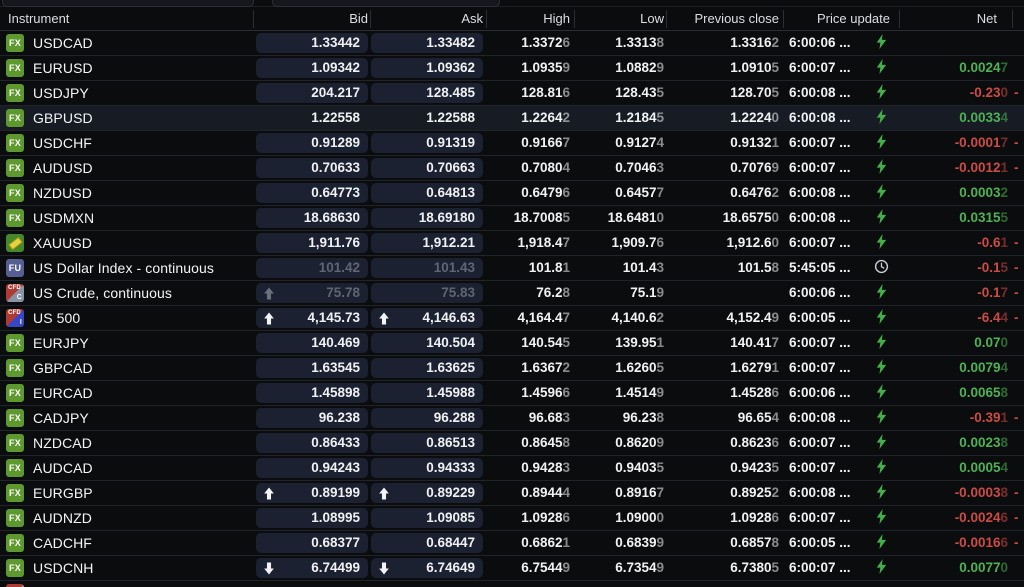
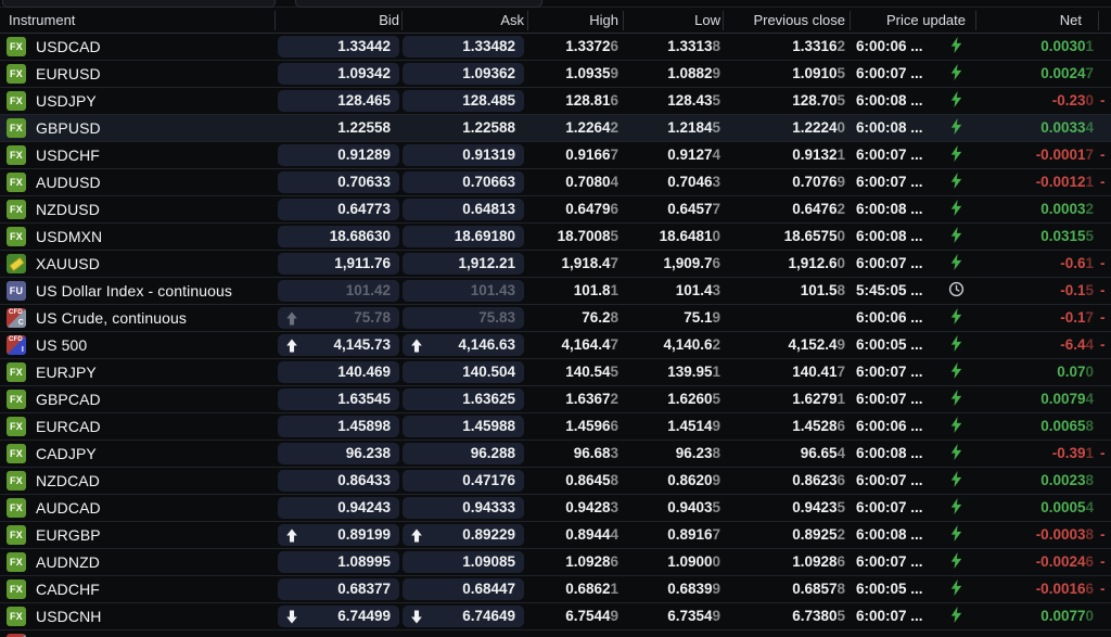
  Instrument
  Bid
  Ask
  High
  Low
  Previous close
  Price update
  Net
  FX
  USDCAD
  1.33442
  1.33482
  1.33726
  1.33138
  1.33162
  6:00:06 ...
+ 0.00301
  FX
  EURUSD
  1.09342
  1.09362
  1.09359
  1.08829
  1.09105
  6:00:07 ...
  0.00247
  FX
  USDJPY
- 204.217
+ 128.465
  128.485
  128.816
  128.435
  128.705
  6:00:08 ...
  -0.230
  -
  FX
  GBPUSD
  1.22558
  1.22588
  1.22642
  1.21845
  1.22240
  6:00:08 ...
  0.00334
  FX
  USDCHF
  0.91289
  0.91319
  0.91667
  0.91274
  0.91321
  6:00:07 ...
  -0.00017
  -
  FX
  AUDUSD
  0.70633
  0.70663
  0.70804
  0.70463
  0.70769
  6:00:07 ...
  -0.00121
  -
  FX
  NZDUSD
  0.64773
  0.64813
  0.64796
  0.64577
  0.64762
  6:00:08 ...
  0.00032
  FX
  USDMXN
  18.68630
  18.69180
  18.70085
  18.64810
  18.65750
  6:00:08 ...
  0.03155
  XAUUSD
  1,911.76
  1,912.21
  1,918.47
  1,909.76
  1,912.60
  6:00:07 ...
  -0.61
  -
  FU
  US Dollar Index - continuous
  101.42
  101.43
  101.81
  101.43
  101.58
  5:45:05 ...
  -0.15
  -
  US Crude, continuous
  75.78
  75.83
  76.28
  75.19
  6:00:06 ...
  -0.17
  -
  US 500
  4,145.73
  4,146.63
  4,164.47
  4,140.62
  4,152.49
  6:00:05 ...
  -6.44
  -
  FX
  EURJPY
  140.469
  140.504
  140.545
  139.951
  140.417
  6:00:07 ...
  0.070
  FX
  GBPCAD
  1.63545
  1.63625
  1.63672
  1.62605
  1.62791
  6:00:07 ...
  0.00794
  FX
  EURCAD
  1.45898
  1.45988
  1.45966
  1.45149
  1.45286
  6:00:06 ...
  0.00658
  FX
  CADJPY
  96.238
  96.288
  96.683
  96.238
  96.654
  6:00:08 ...
  -0.391
  -
  FX
  NZDCAD
  0.86433
- 0.86513
+ 0.47176
  0.86458
  0.86209
  0.86236
  6:00:07 ...
  0.00238
  FX
  AUDCAD
  0.94243
  0.94333
  0.94283
  0.94035
  0.94235
  6:00:07 ...
  0.00054
  FX
  EURGBP
  0.89199
  0.89229
  0.89444
  0.89167
  0.89252
  6:00:08 ...
  -0.00038
  -
  FX
  AUDNZD
  1.08995
  1.09085
  1.09286
  1.09000
  1.09286
  6:00:07 ...
  -0.00246
  -
  FX
  CADCHF
  0.68377
  0.68447
  0.68621
  0.68399
  0.68578
  6:00:05 ...
  -0.00166
  -
  FX
  USDCNH
  6.74499
  6.74649
  6.75449
  6.73549
  6.73805
  6:00:07 ...
  0.00770
